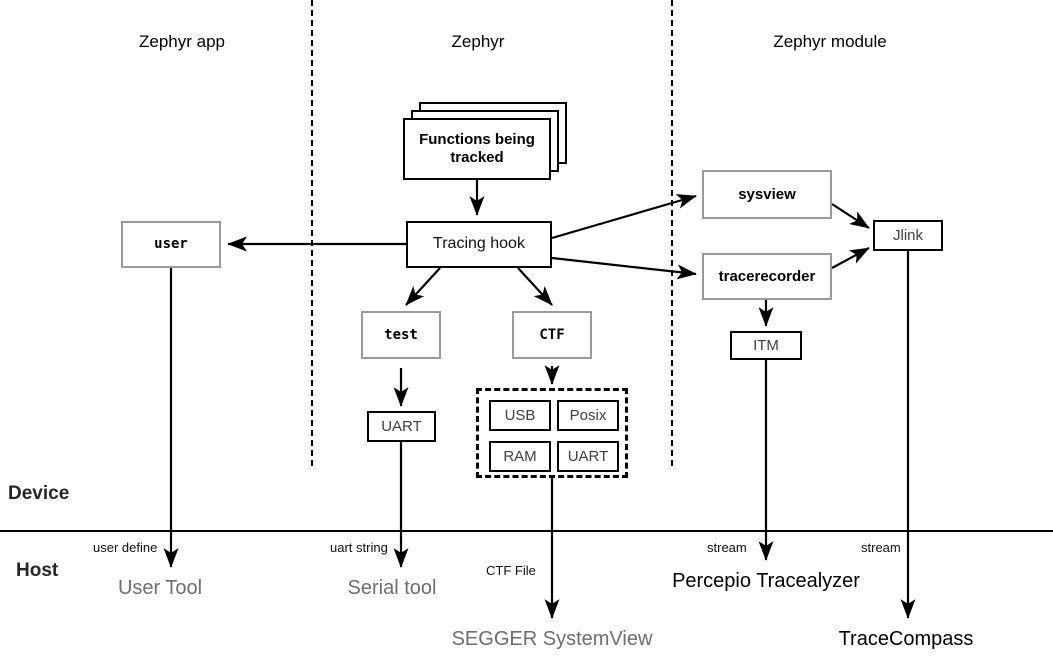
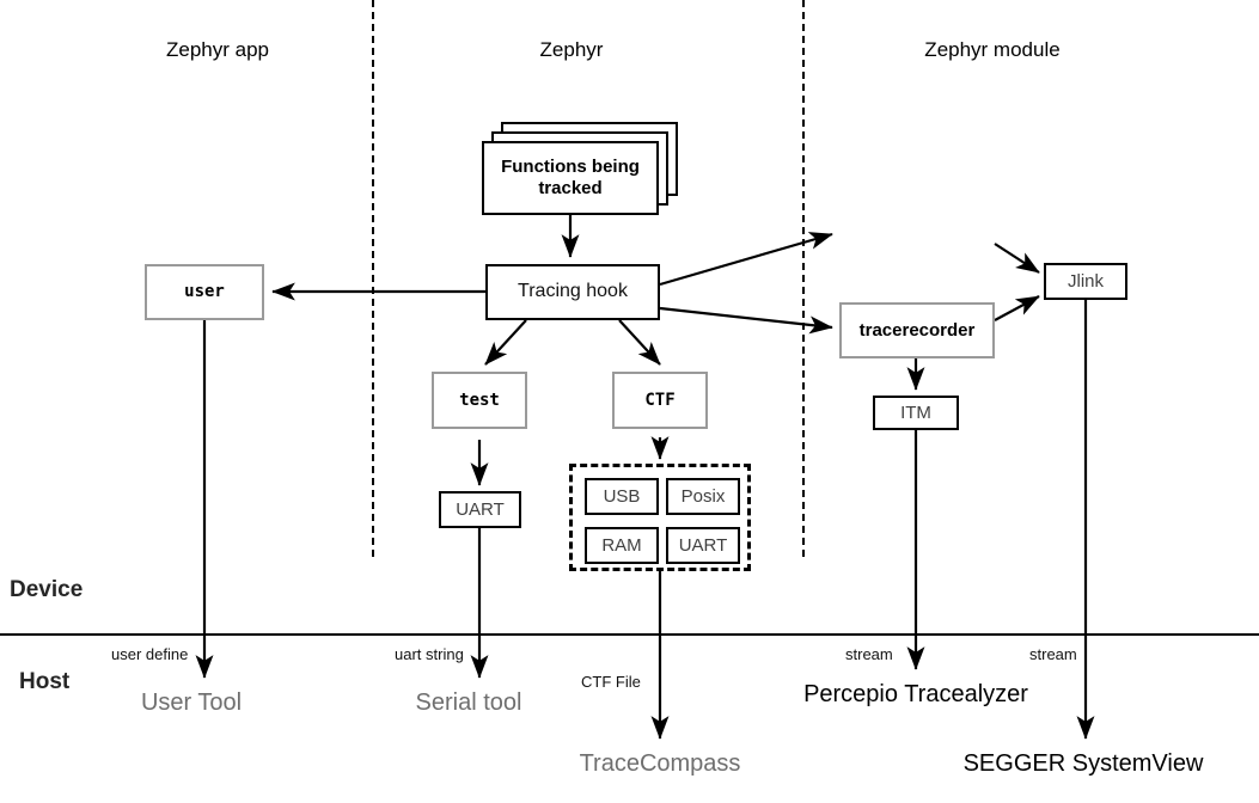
  Zephyr app
  Zephyr
  Zephyr module
  Device
  Host
  Functions being tracked
  Tracing hook
  user
  test
  CTF
  UART
  USB
  Posix
  RAM
  UART
- sysview
  tracerecorder
  Jlink
  ITM
  user define
  uart string
  CTF File
  stream
  stream
  User Tool
  Serial tool
- SEGGER SystemView
+ TraceCompass
  Percepio Tracealyzer
- TraceCompass
+ SEGGER SystemView
